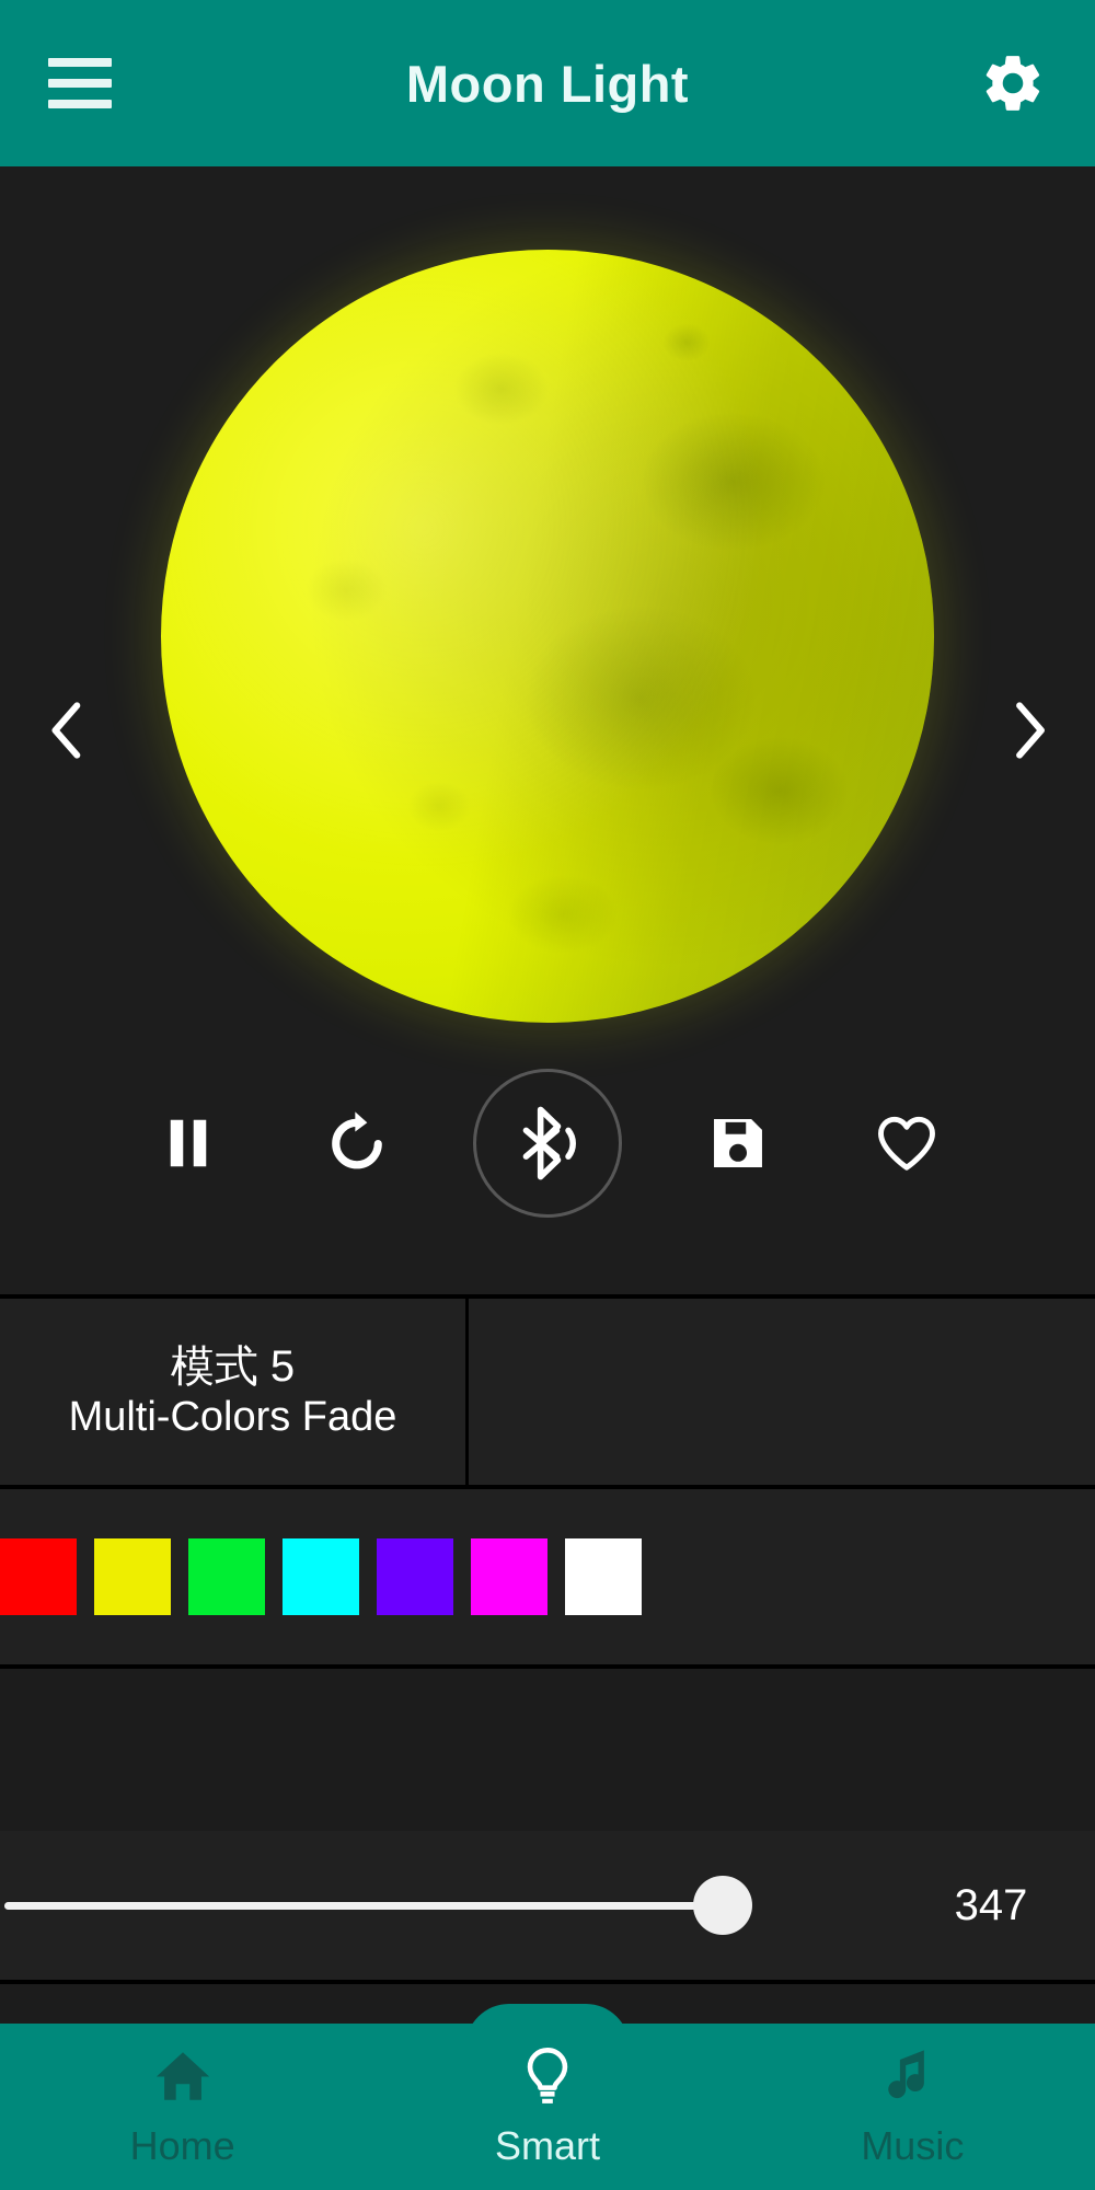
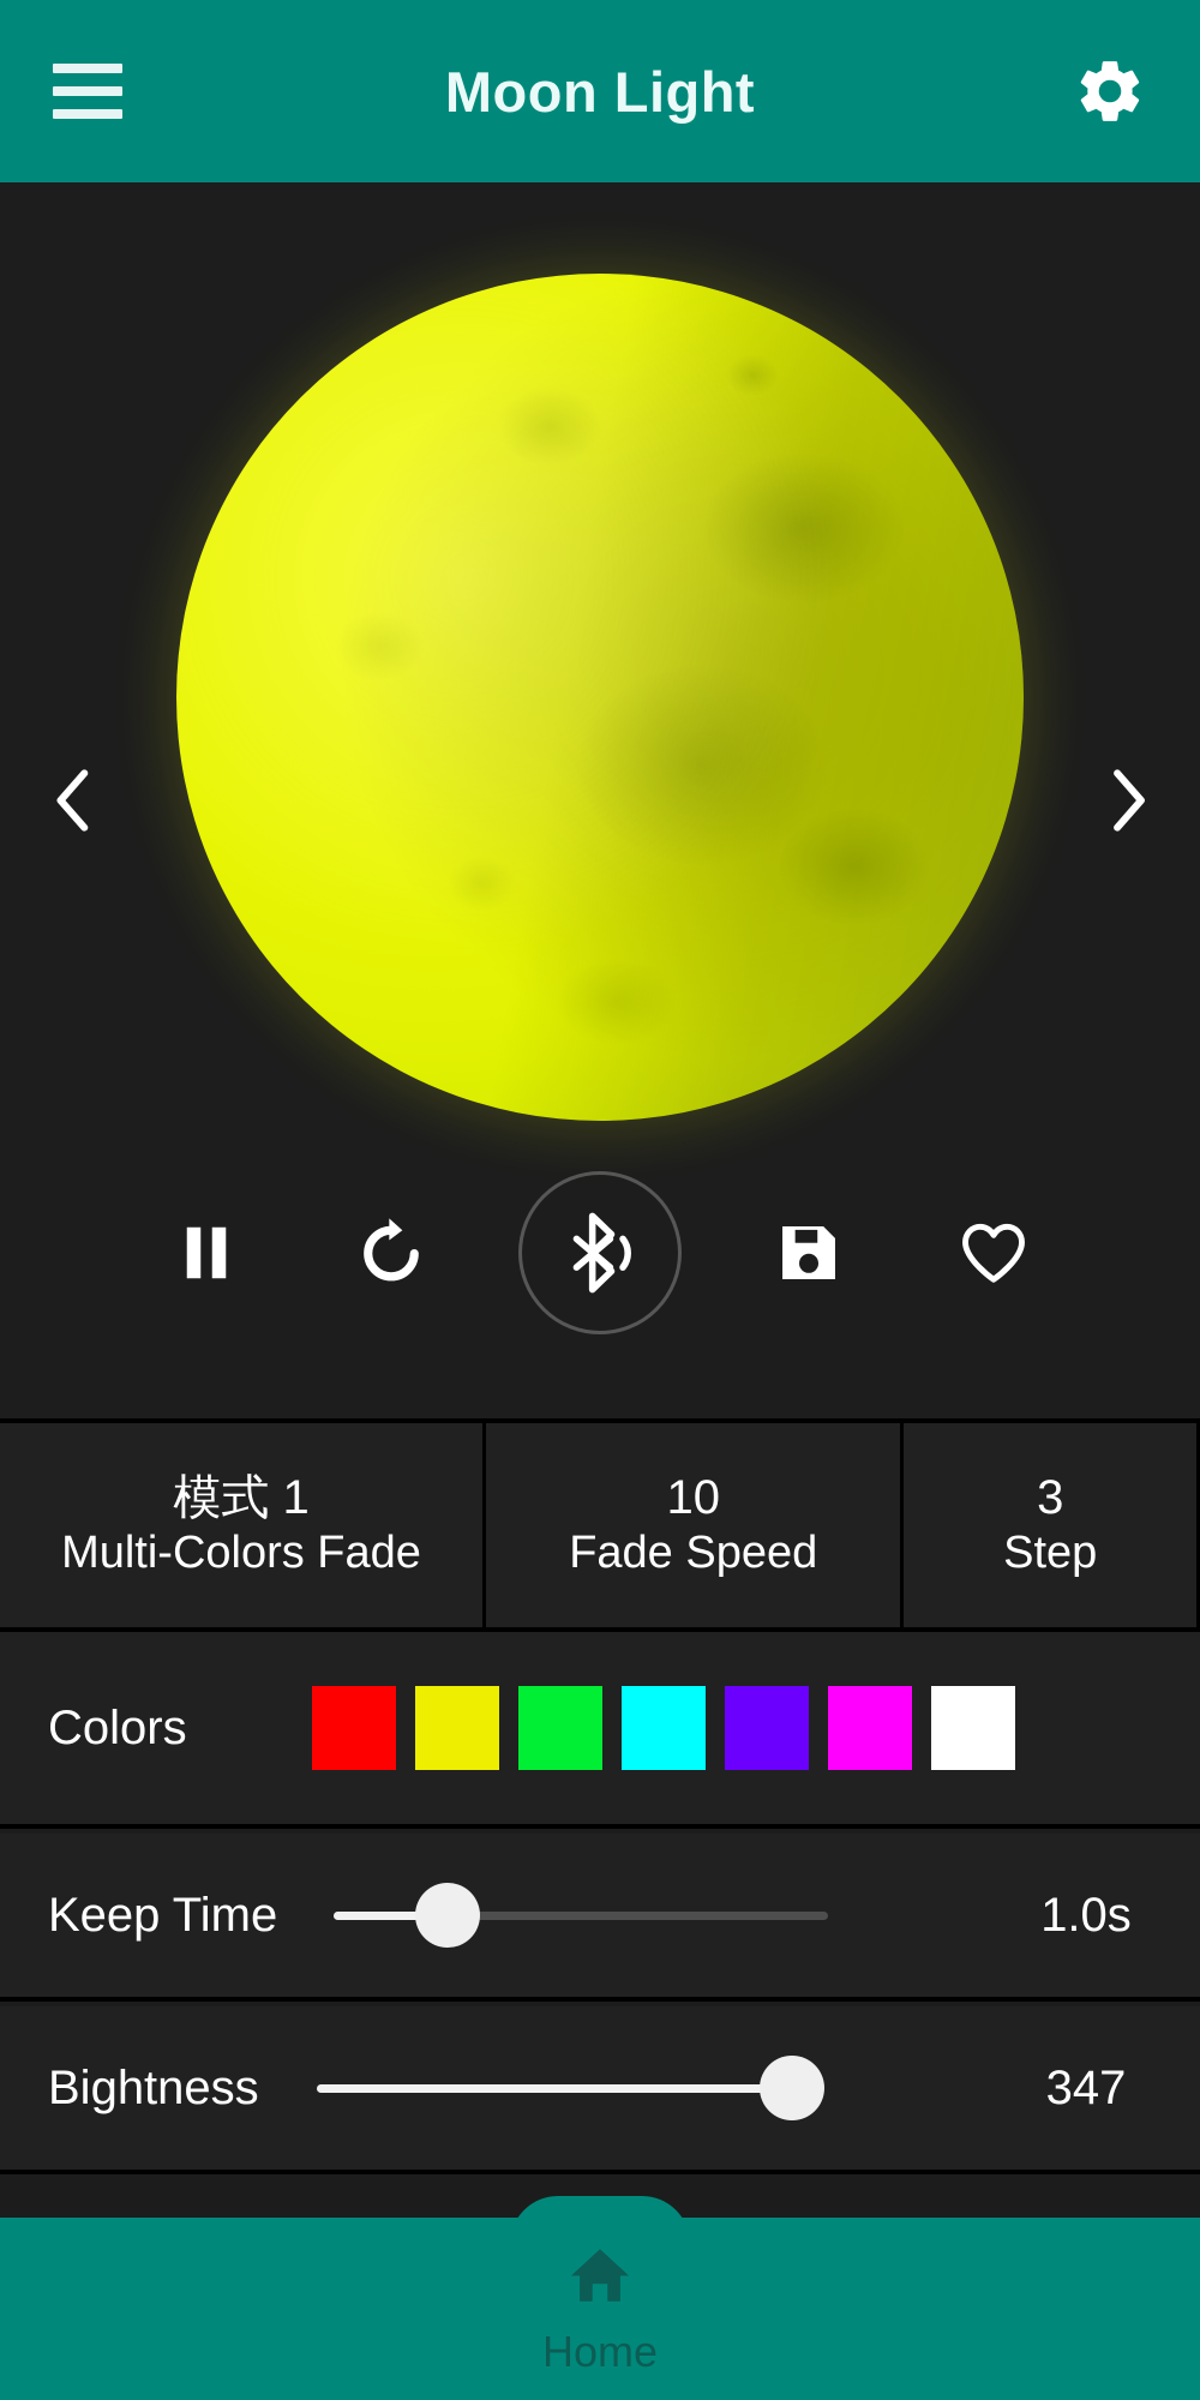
  Moon Light
- 模式 5
+ 模式 1
  Multi-Colors Fade
+ 10
+ Fade Speed
+ 3
+ Step
+ Colors
+ Keep Time
+ 1.0s
+ Bightness
  347
  Home
- Smart
- Music
